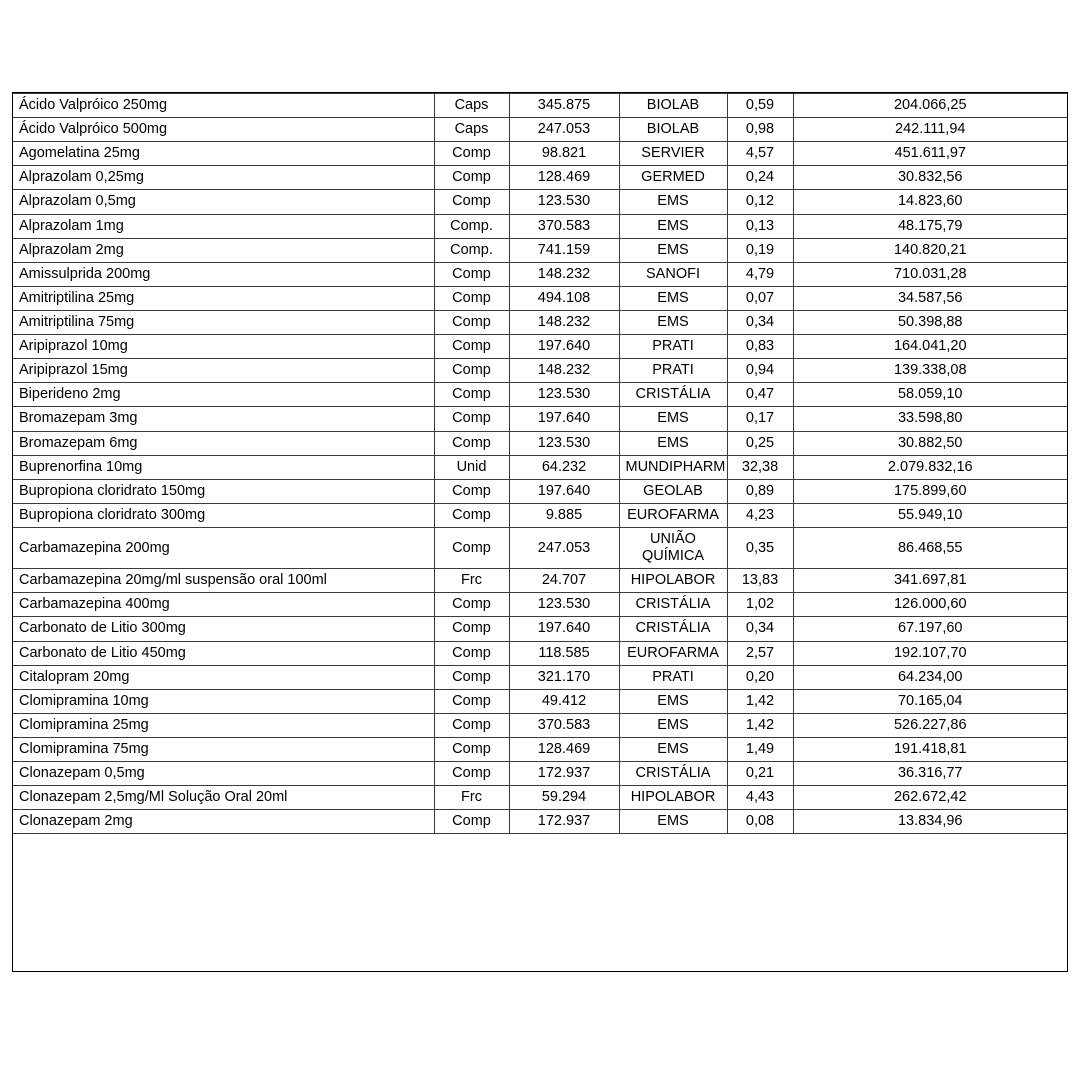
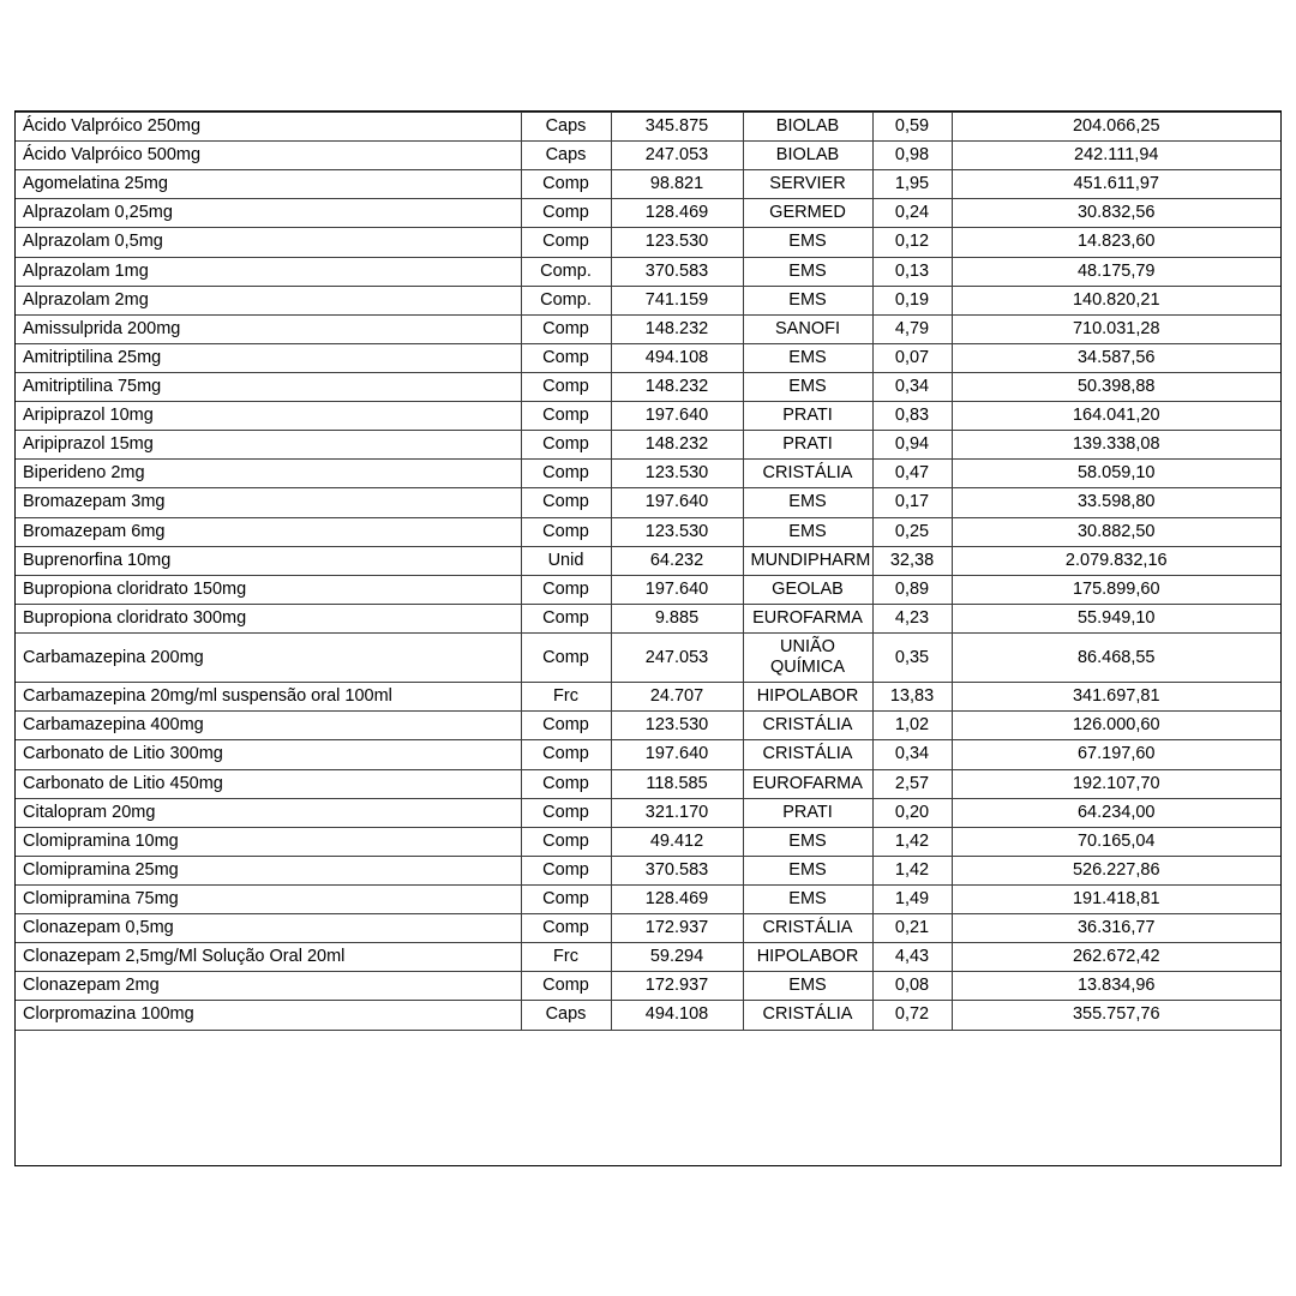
  Ácido Valpróico 250mg	Caps	345.875	BIOLAB	0,59	204.066,25
  Ácido Valpróico 500mg	Caps	247.053	BIOLAB	0,98	242.111,94
- Agomelatina 25mg	Comp	98.821	SERVIER	4,57	451.611,97
+ Agomelatina 25mg	Comp	98.821	SERVIER	1,95	451.611,97
  Alprazolam 0,25mg	Comp	128.469	GERMED	0,24	30.832,56
  Alprazolam 0,5mg	Comp	123.530	EMS	0,12	14.823,60
  Alprazolam 1mg	Comp.	370.583	EMS	0,13	48.175,79
  Alprazolam 2mg	Comp.	741.159	EMS	0,19	140.820,21
  Amissulprida 200mg	Comp	148.232	SANOFI	4,79	710.031,28
  Amitriptilina 25mg	Comp	494.108	EMS	0,07	34.587,56
  Amitriptilina 75mg	Comp	148.232	EMS	0,34	50.398,88
  Aripiprazol 10mg	Comp	197.640	PRATI	0,83	164.041,20
  Aripiprazol 15mg	Comp	148.232	PRATI	0,94	139.338,08
  Biperideno 2mg	Comp	123.530	CRISTÁLIA	0,47	58.059,10
  Bromazepam 3mg	Comp	197.640	EMS	0,17	33.598,80
  Bromazepam 6mg	Comp	123.530	EMS	0,25	30.882,50
  Buprenorfina 10mg	Unid	64.232	MUNDIPHARM	32,38	2.079.832,16
  Bupropiona cloridrato 150mg	Comp	197.640	GEOLAB	0,89	175.899,60
  Bupropiona cloridrato 300mg	Comp	9.885	EUROFARMA	4,23	55.949,10
  Carbamazepina 200mg	Comp	247.053	UNIÃO QUÍMICA	0,35	86.468,55
  Carbamazepina 20mg/ml suspensão oral 100ml	Frc	24.707	HIPOLABOR	13,83	341.697,81
  Carbamazepina 400mg	Comp	123.530	CRISTÁLIA	1,02	126.000,60
  Carbonato de Litio 300mg	Comp	197.640	CRISTÁLIA	0,34	67.197,60
  Carbonato de Litio 450mg	Comp	118.585	EUROFARMA	2,57	192.107,70
  Citalopram 20mg	Comp	321.170	PRATI	0,20	64.234,00
  Clomipramina 10mg	Comp	49.412	EMS	1,42	70.165,04
  Clomipramina 25mg	Comp	370.583	EMS	1,42	526.227,86
  Clomipramina 75mg	Comp	128.469	EMS	1,49	191.418,81
  Clonazepam 0,5mg	Comp	172.937	CRISTÁLIA	0,21	36.316,77
  Clonazepam 2,5mg/Ml Solução Oral 20ml	Frc	59.294	HIPOLABOR	4,43	262.672,42
  Clonazepam 2mg	Comp	172.937	EMS	0,08	13.834,96
+ Clorpromazina 100mg	Caps	494.108	CRISTÁLIA	0,72	355.757,76
